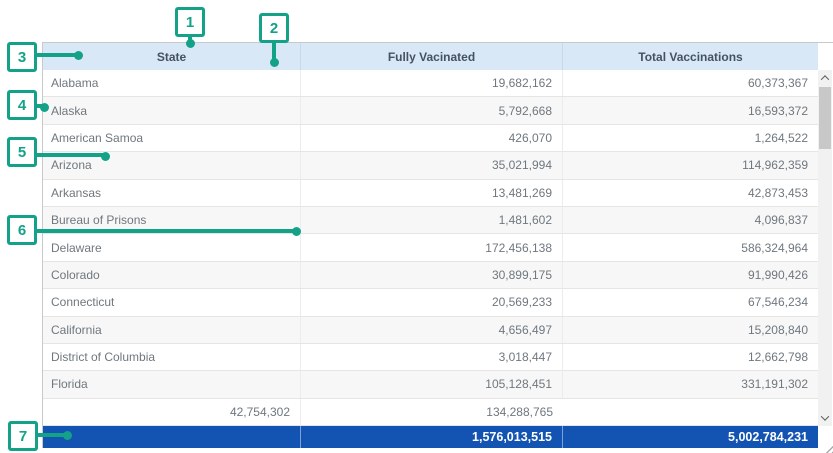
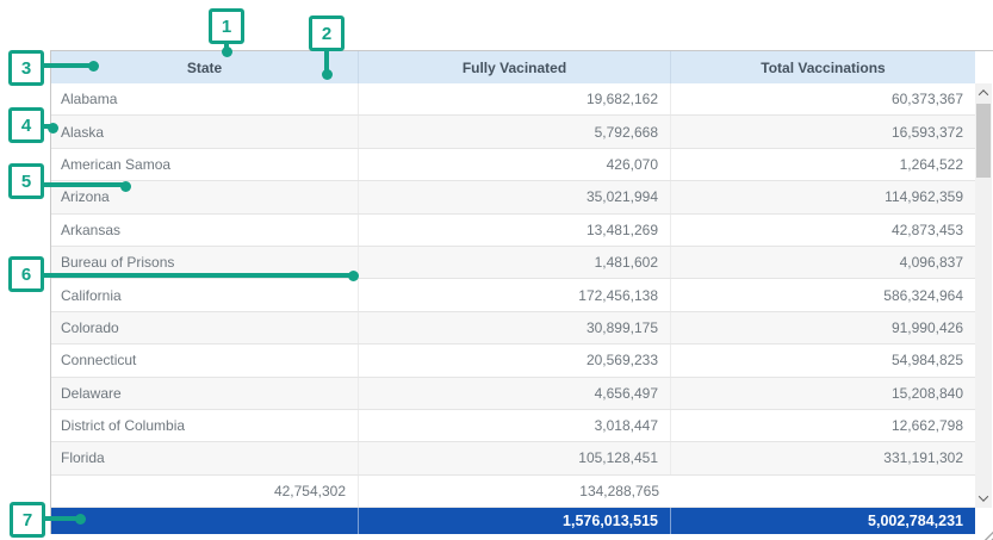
  State
  Fully Vacinated
  Total Vaccinations
  Alabama
  19,682,162
  60,373,367
  Alaska
  5,792,668
  16,593,372
  American Samoa
  426,070
  1,264,522
  Arizona
  35,021,994
  114,962,359
  Arkansas
  13,481,269
  42,873,453
  Bureau of Prisons
  1,481,602
  4,096,837
- Delaware
+ California
  172,456,138
  586,324,964
  Colorado
  30,899,175
  91,990,426
  Connecticut
  20,569,233
- 67,546,234
+ 54,984,825
- California
+ Delaware
  4,656,497
  15,208,840
  District of Columbia
  3,018,447
  12,662,798
  Florida
  105,128,451
  331,191,302
  42,754,302
  134,288,765
  1,576,013,515
  5,002,784,231
  1
  2
  3
  4
  5
  6
  7
